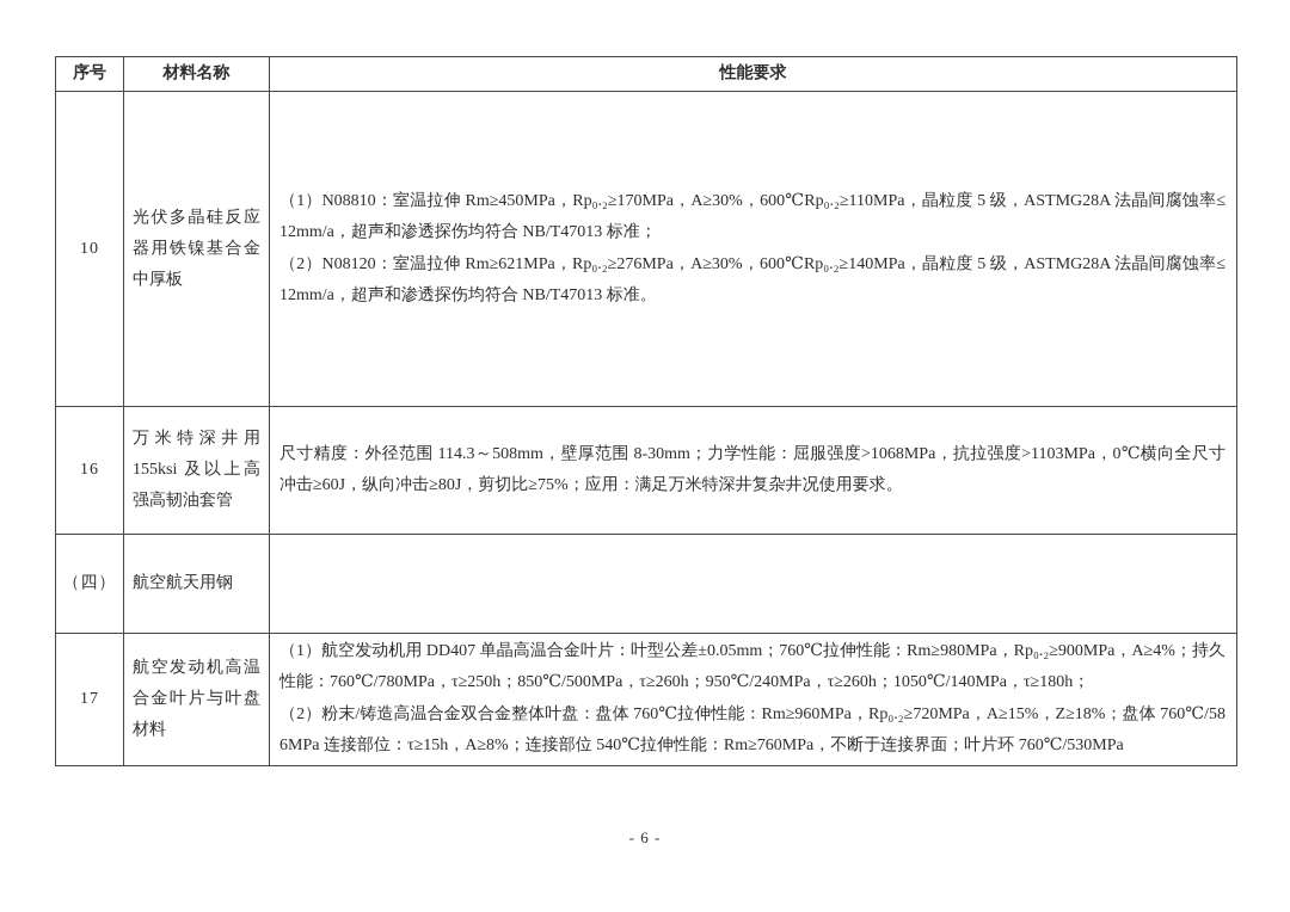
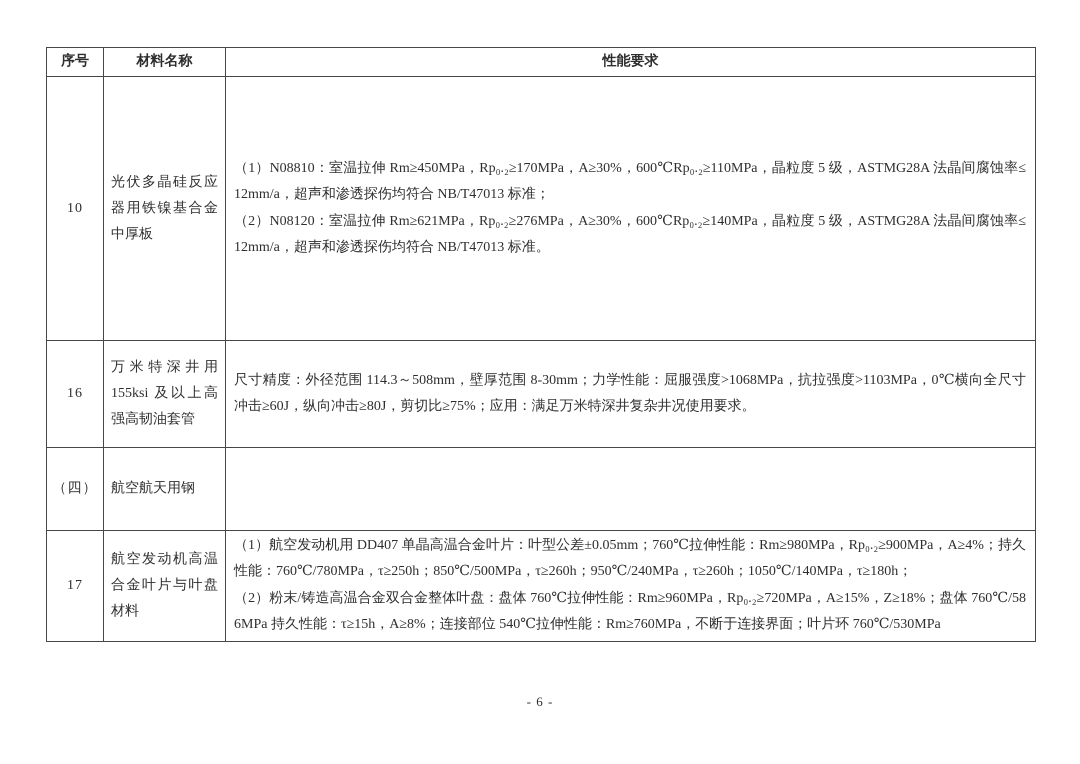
  序号	材料名称	性能要求
  10	光伏多晶硅反应器用铁镍基合金中厚板	（1）N08810：室温拉伸 Rm≥450MPa，Rp₀.₂≥170MPa，A≥30%，600℃Rp₀.₂≥110MPa，晶粒度 5 级，ASTMG28A 法晶间腐蚀率≤12mm/a，超声和渗透探伤均符合 NB/T47013 标准；（2）N08120：室温拉伸 Rm≥621MPa，Rp₀.₂≥276MPa，A≥30%，600℃Rp₀.₂≥140MPa，晶粒度 5 级，ASTMG28A 法晶间腐蚀率≤12mm/a，超声和渗透探伤均符合 NB/T47013 标准。
  16	万米特深井用 155ksi 及以上高强高韧油套管	尺寸精度：外径范围 114.3～508mm，壁厚范围 8-30mm；力学性能：屈服强度>1068MPa，抗拉强度>1103MPa，0℃横向全尺寸冲击≥60J，纵向冲击≥80J，剪切比≥75%；应用：满足万米特深井复杂井况使用要求。
  （四）	航空航天用钢
- 17	航空发动机高温合金叶片与叶盘材料	（1）航空发动机用 DD407 单晶高温合金叶片：叶型公差±0.05mm；760℃拉伸性能：Rm≥980MPa，Rp₀.₂≥900MPa，A≥4%；持久性能：760℃/780MPa，τ≥250h；850℃/500MPa，τ≥260h；950℃/240MPa，τ≥260h；1050℃/140MPa，τ≥180h；（2）粉末/铸造高温合金双合金整体叶盘：盘体 760℃拉伸性能：Rm≥960MPa，Rp₀.₂≥720MPa，A≥15%，Z≥18%；盘体 760℃/586MPa 连接部位：τ≥15h，A≥8%；连接部位 540℃拉伸性能：Rm≥760MPa，不断于连接界面；叶片环 760℃/530MPa
+ 17	航空发动机高温合金叶片与叶盘材料	（1）航空发动机用 DD407 单晶高温合金叶片：叶型公差±0.05mm；760℃拉伸性能：Rm≥980MPa，Rp₀.₂≥900MPa，A≥4%；持久性能：760℃/780MPa，τ≥250h；850℃/500MPa，τ≥260h；950℃/240MPa，τ≥260h；1050℃/140MPa，τ≥180h；（2）粉末/铸造高温合金双合金整体叶盘：盘体 760℃拉伸性能：Rm≥960MPa，Rp₀.₂≥720MPa，A≥15%，Z≥18%；盘体 760℃/586MPa 持久性能：τ≥15h，A≥8%；连接部位 540℃拉伸性能：Rm≥760MPa，不断于连接界面；叶片环 760℃/530MPa
  - 6 -
